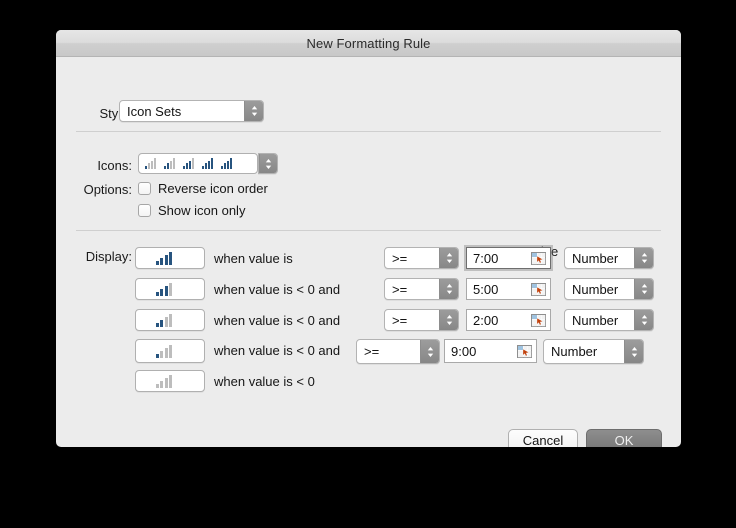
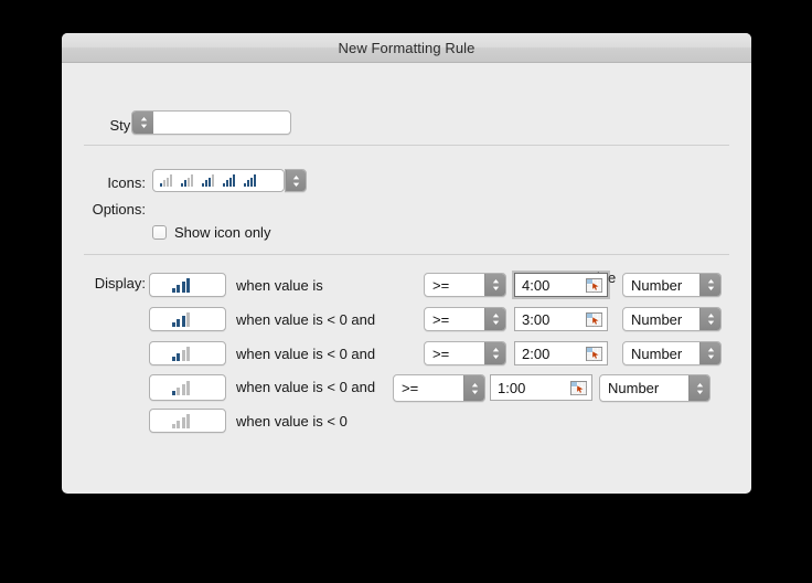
  New Formatting Rule
- Icon Sets
  Icons:
  Options:
- Reverse icon order
  Show icon only
  Display:
  when value is
  >=
- 7:00
+ 4:00
  Number
  when value is < 0 and
  >=
- 5:00
+ 3:00
  Number
  when value is < 0 and
  >=
  2:00
  Number
  when value is < 0 and
  >=
- 9:00
+ 1:00
  Number
  when value is < 0
- Cancel
- OK
